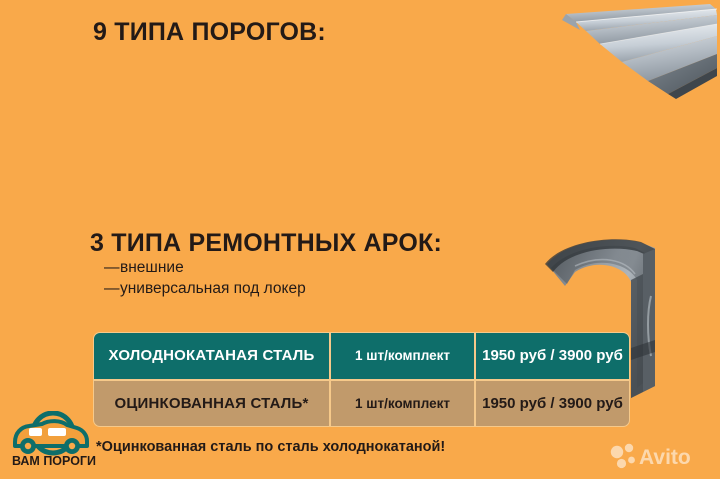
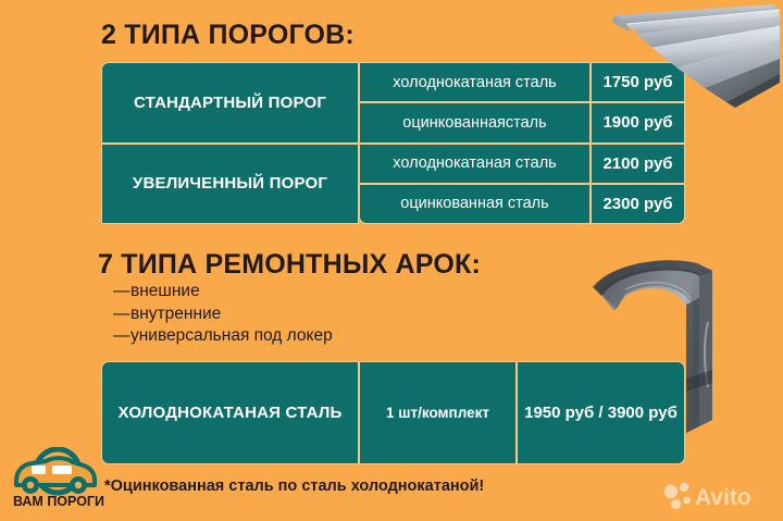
- 9 ТИПА ПОРОГОВ:
+ 2 ТИПА ПОРОГОВ:
+ СТАНДАРТНЫЙ ПОРОГ	холоднокатаная сталь	1750 руб
+ оцинкованнаясталь	1900 руб
+ УВЕЛИЧЕННЫЙ ПОРОГ	холоднокатаная сталь	2100 руб
+ оцинкованная сталь	2300 руб
- 3 ТИПА РЕМОНТНЫХ АРОК:
+ 7 ТИПА РЕМОНТНЫХ АРОК:
  —внешние
+ —внутренние
  —универсальная под локер
  ХОЛОДНОКАТАНАЯ СТАЛЬ	1 шт/комплект	1950 руб / 3900 руб
- ОЦИНКОВАННАЯ СТАЛЬ*	1 шт/комплект	1950 руб / 3900 руб
  *Оцинкованная сталь по сталь холоднокатаной!
  ВАМ ПОРОГИ
  Avito
